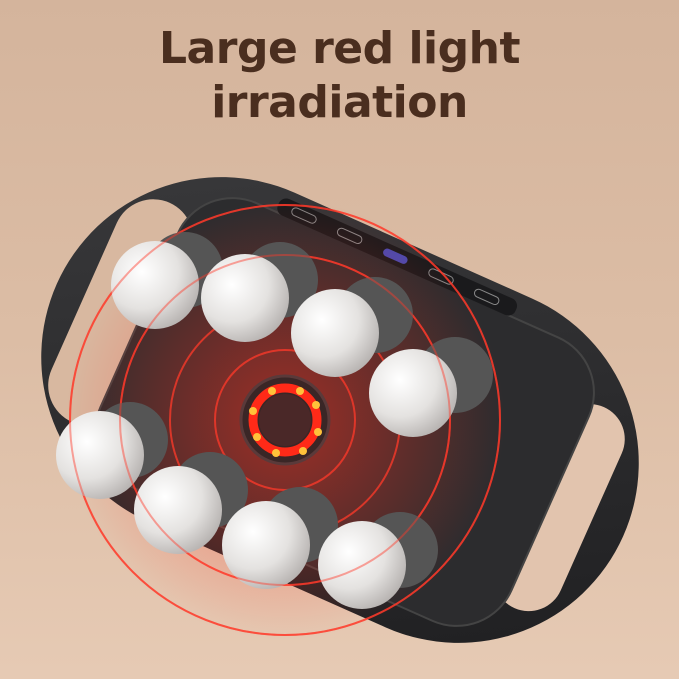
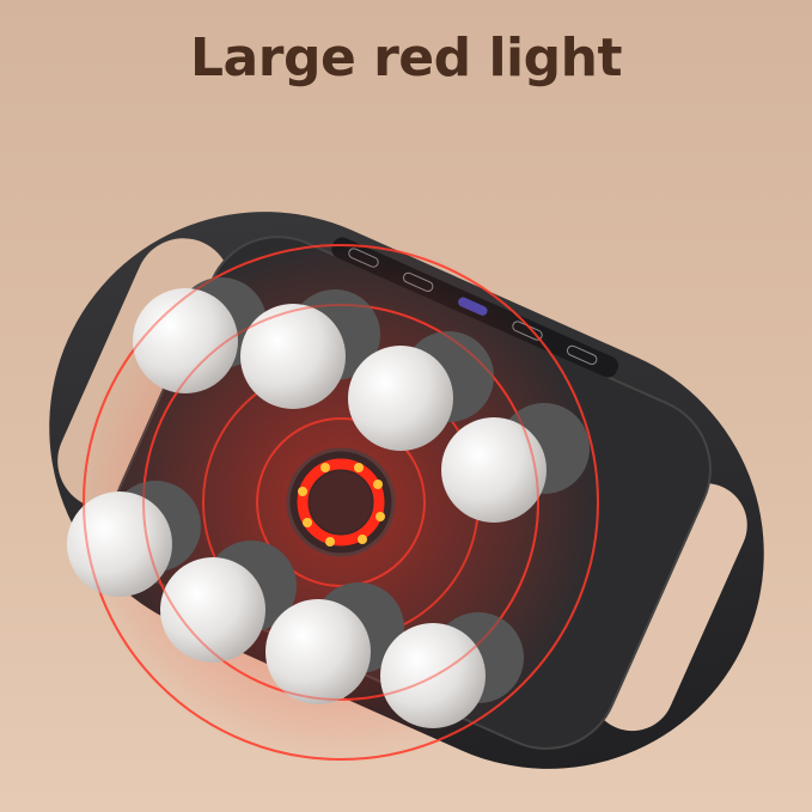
  Large red light
- irradiation
